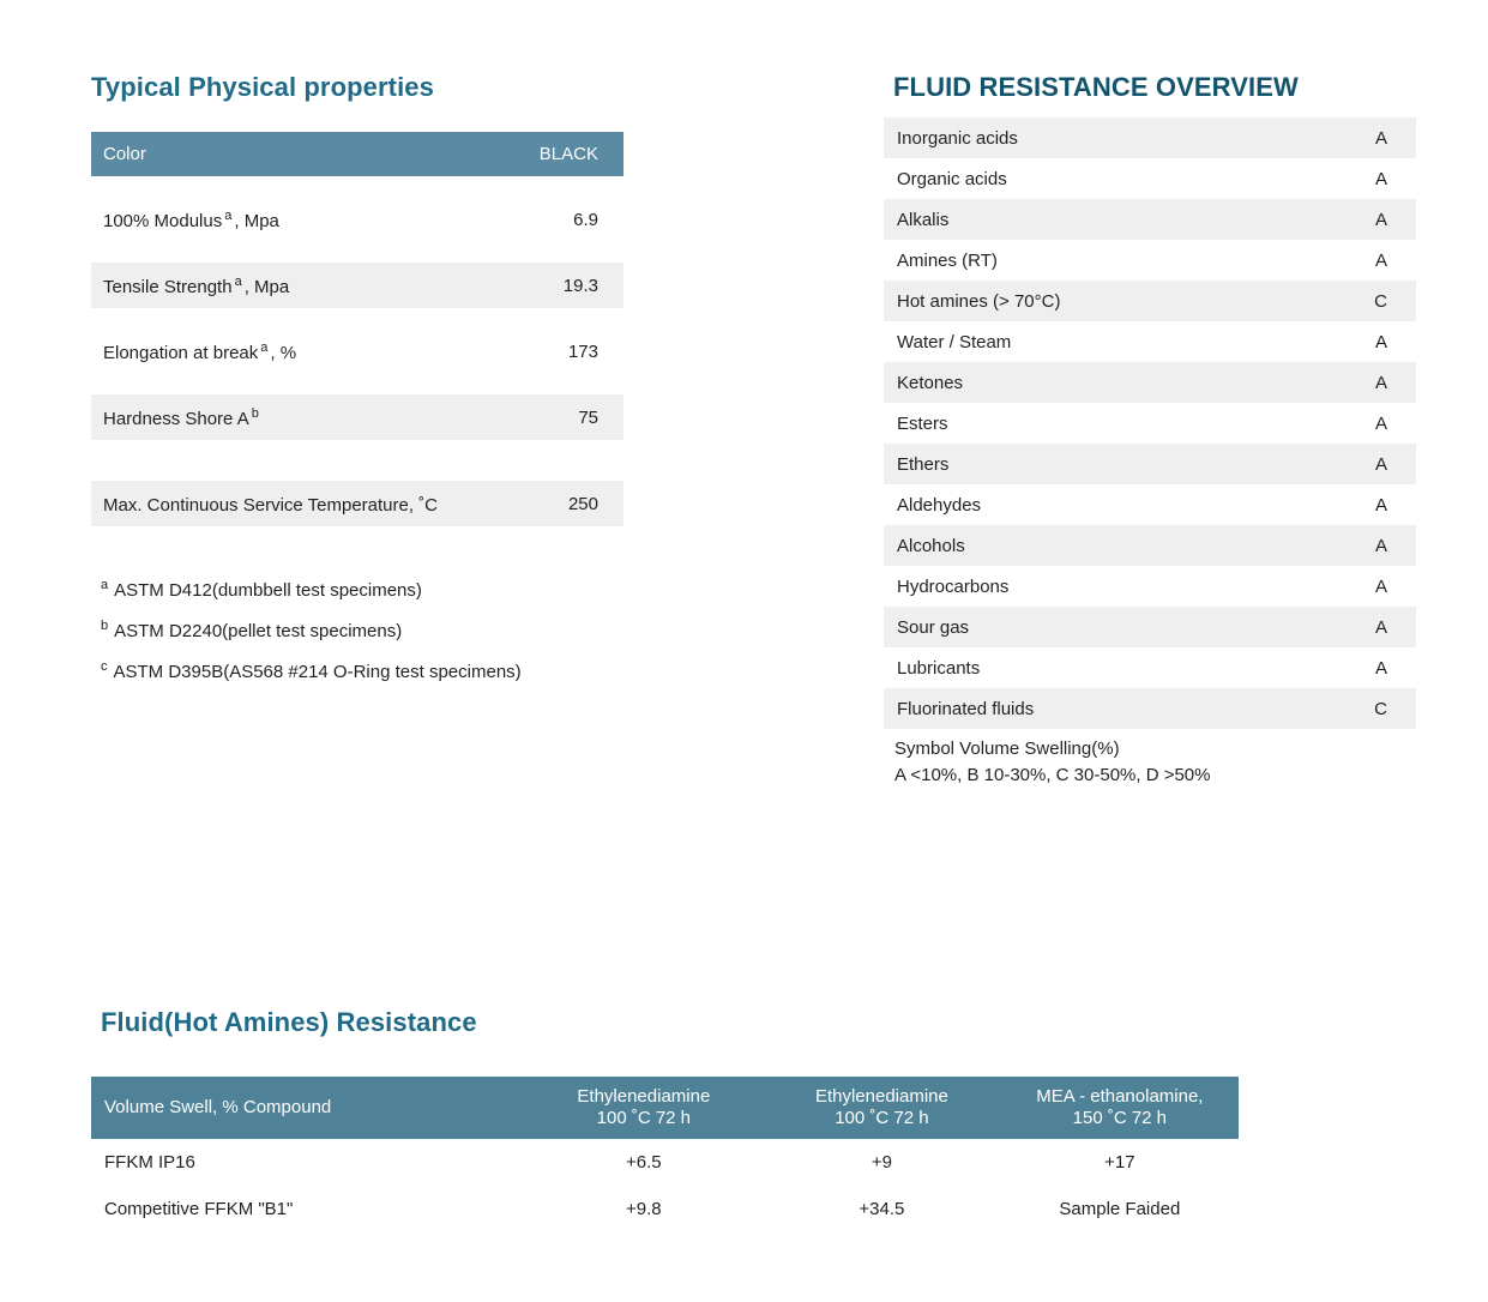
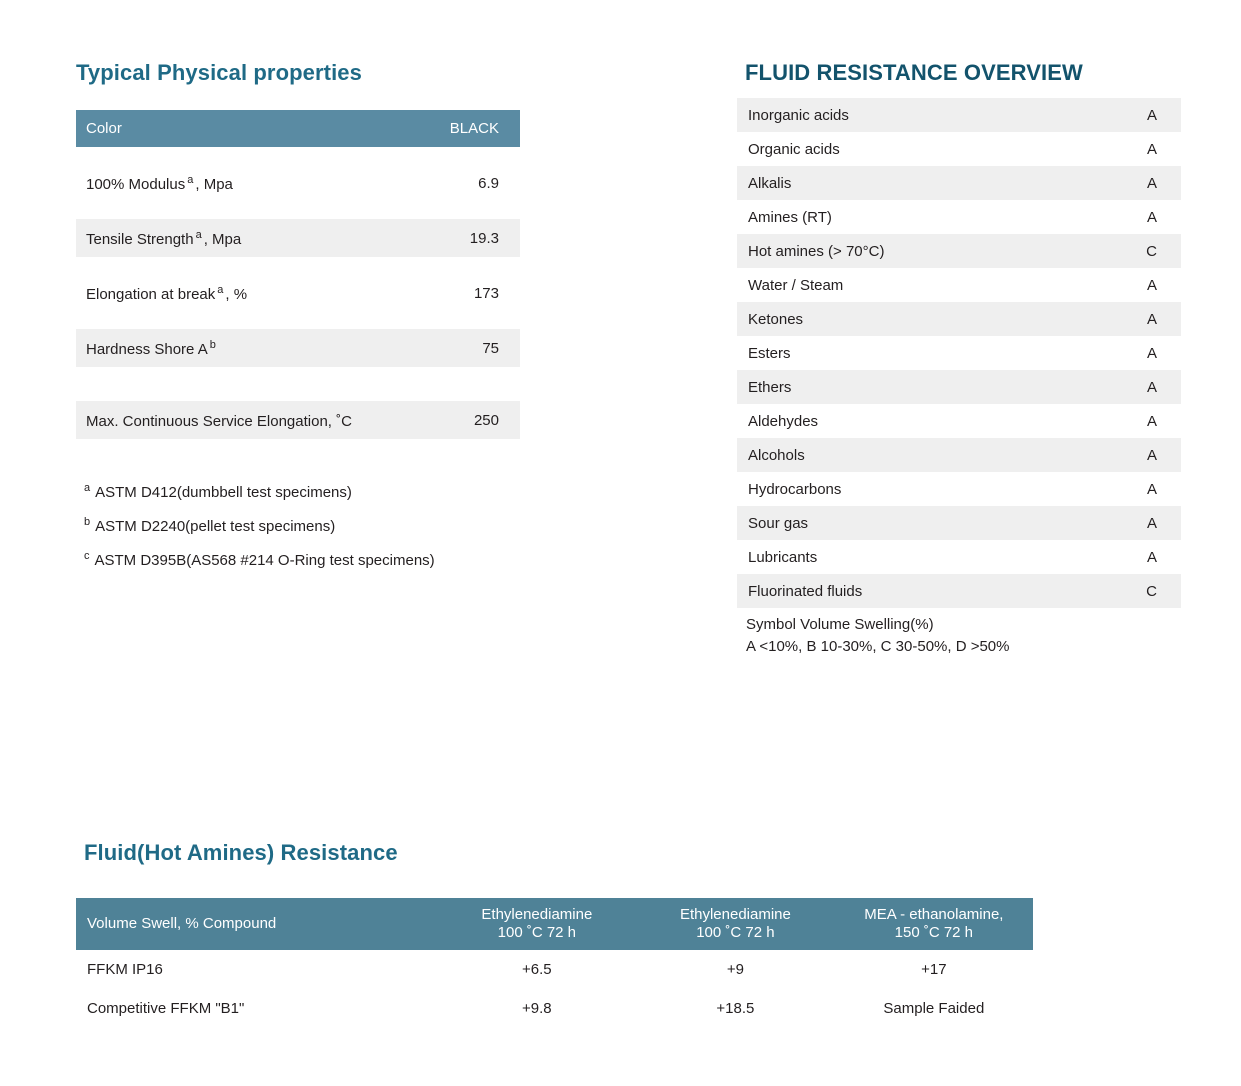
  Typical Physical properties
  Color
  BLACK
  100% Modulus a , Mpa
  6.9
  Tensile Strength a , Mpa
  19.3
  Elongation at break a , %
  173
  Hardness Shore A b
  75
- Max. Continuous Service Temperature, ˚C
+ Max. Continuous Service Elongation, ˚C
  250
  a ASTM D412(dumbbell test specimens)
  b ASTM D2240(pellet test specimens)
  c ASTM D395B(AS568 #214 O-Ring test specimens)
  FLUID RESISTANCE OVERVIEW
  Inorganic acids
  A
  Organic acids
  A
  Alkalis
  A
  Amines (RT)
  A
  Hot amines (> 70°C)
  C
  Water / Steam
  A
  Ketones
  A
  Esters
  A
  Ethers
  A
  Aldehydes
  A
  Alcohols
  A
  Hydrocarbons
  A
  Sour gas
  A
  Lubricants
  A
  Fluorinated fluids
  C
  Symbol Volume Swelling(%)
  A <10%, B 10-30%, C 30-50%, D >50%
  Fluid(Hot Amines) Resistance
  Volume Swell, % Compound	Ethylenediamine 100 ˚C 72 h	Ethylenediamine 100 ˚C 72 h	MEA - ethanolamine, 150 ˚C 72 h
  FFKM IP16	+6.5	+9	+17
- Competitive FFKM "B1"	+9.8	+34.5	Sample Faided
+ Competitive FFKM "B1"	+9.8	+18.5	Sample Faided
